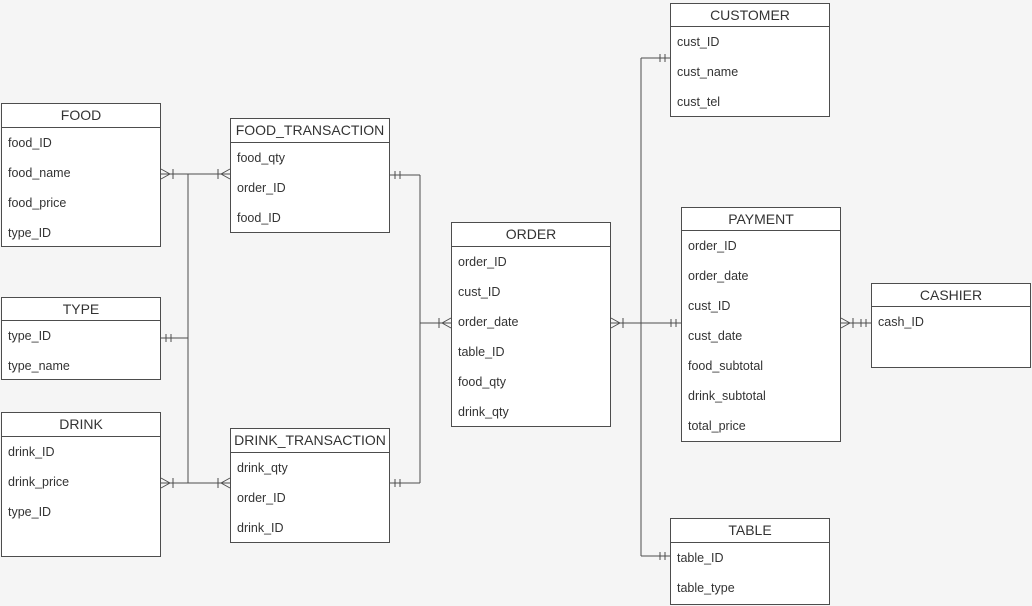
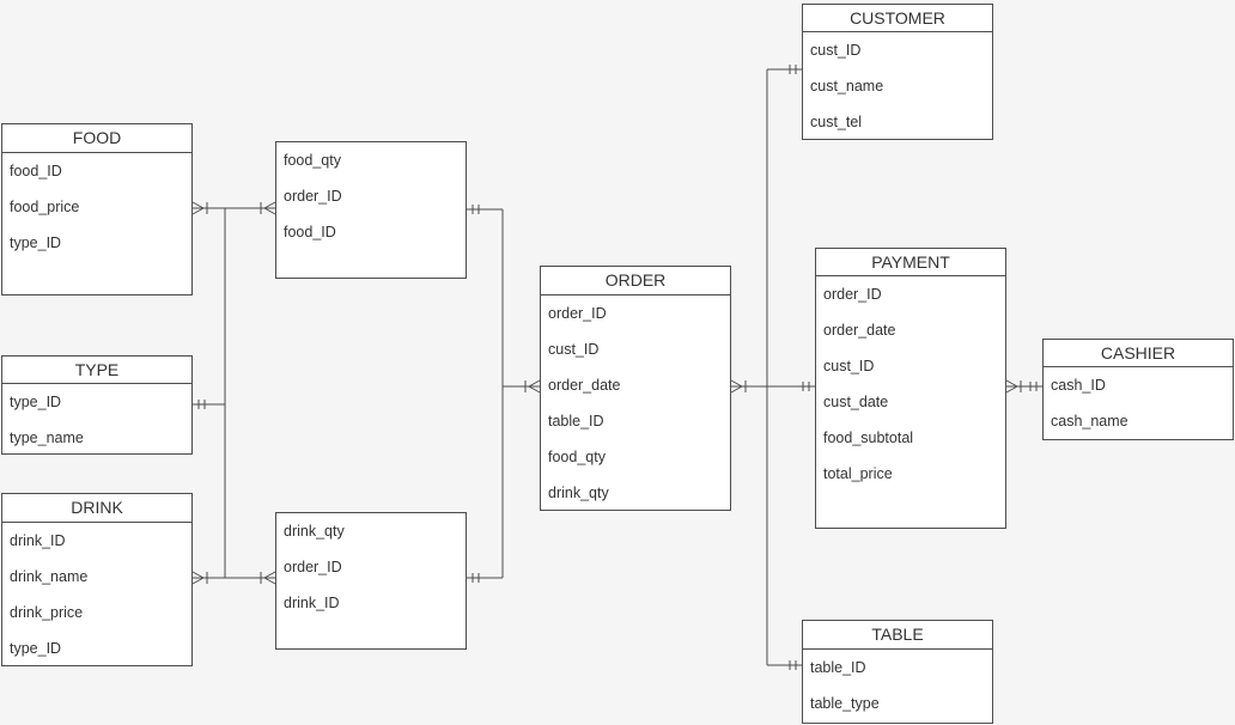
  FOOD
  food_ID
- food_name
  food_price
  type_ID
  TYPE
  type_ID
  type_name
  DRINK
  drink_ID
+ drink_name
  drink_price
  type_ID
- FOOD_TRANSACTION
  food_qty
  order_ID
  food_ID
- DRINK_TRANSACTION
  drink_qty
  order_ID
  drink_ID
  ORDER
  order_ID
  cust_ID
  order_date
  table_ID
  food_qty
  drink_qty
  CUSTOMER
  cust_ID
  cust_name
  cust_tel
  PAYMENT
  order_ID
  order_date
  cust_ID
  cust_date
  food_subtotal
- drink_subtotal
  total_price
  CASHIER
  cash_ID
+ cash_name
  TABLE
  table_ID
  table_type
